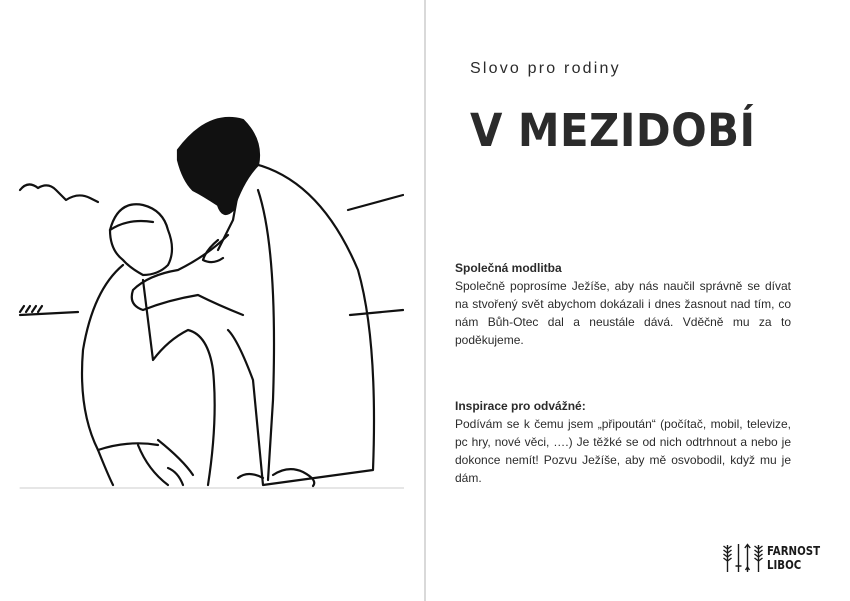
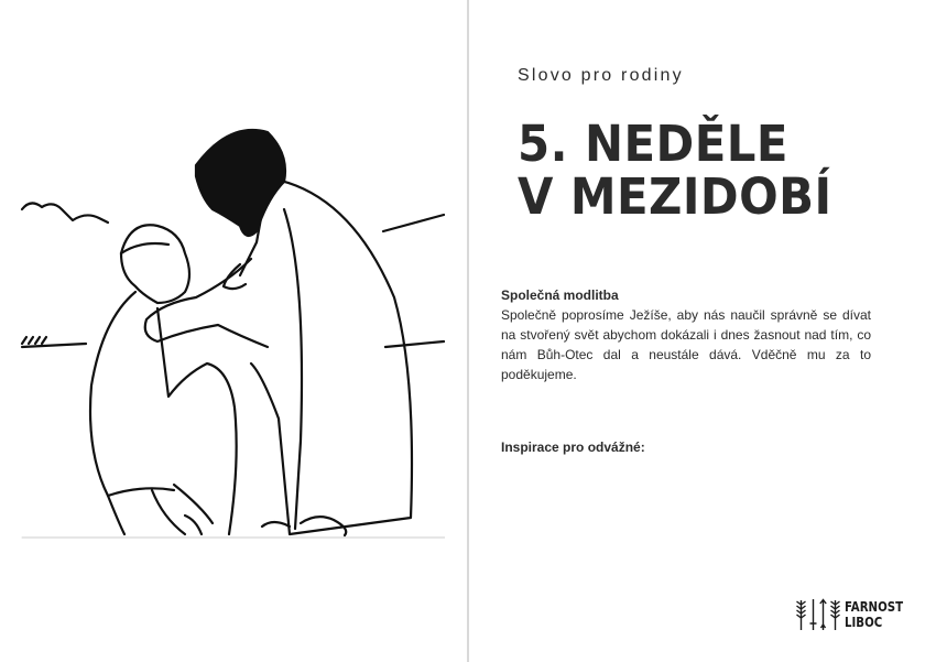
  Slovo pro rodiny
+ 5. NEDĚLE
  V MEZIDOBÍ
  Společná modlitba
  Společně poprosíme Ježíše, aby nás naučil správně se dívat na stvořený svět abychom dokázali i dnes žasnout nad tím, co nám Bůh-Otec dal a neustále dává. Vděčně mu za to poděkujeme.
  Inspirace pro odvážné:
- Podívám se k čemu jsem „připoután“ (počítač, mobil, televize, pc hry, nové věci, ….) Je těžké se od nich odtrhnout a nebo je dokonce nemít! Pozvu Ježíše, aby mě osvobodil, když mu je dám.
  FARNOST
  LIBOC
